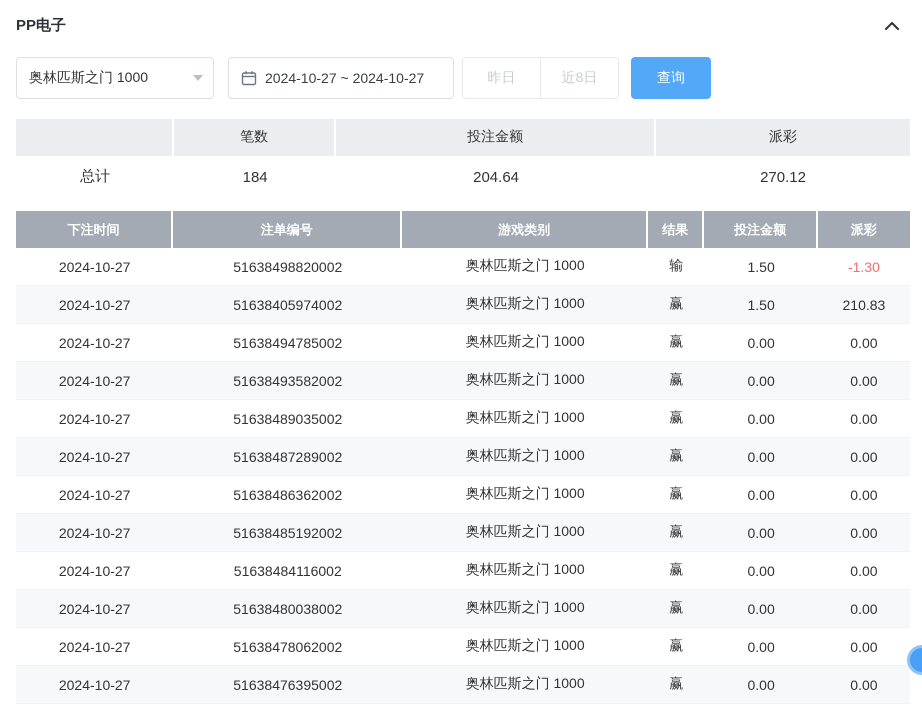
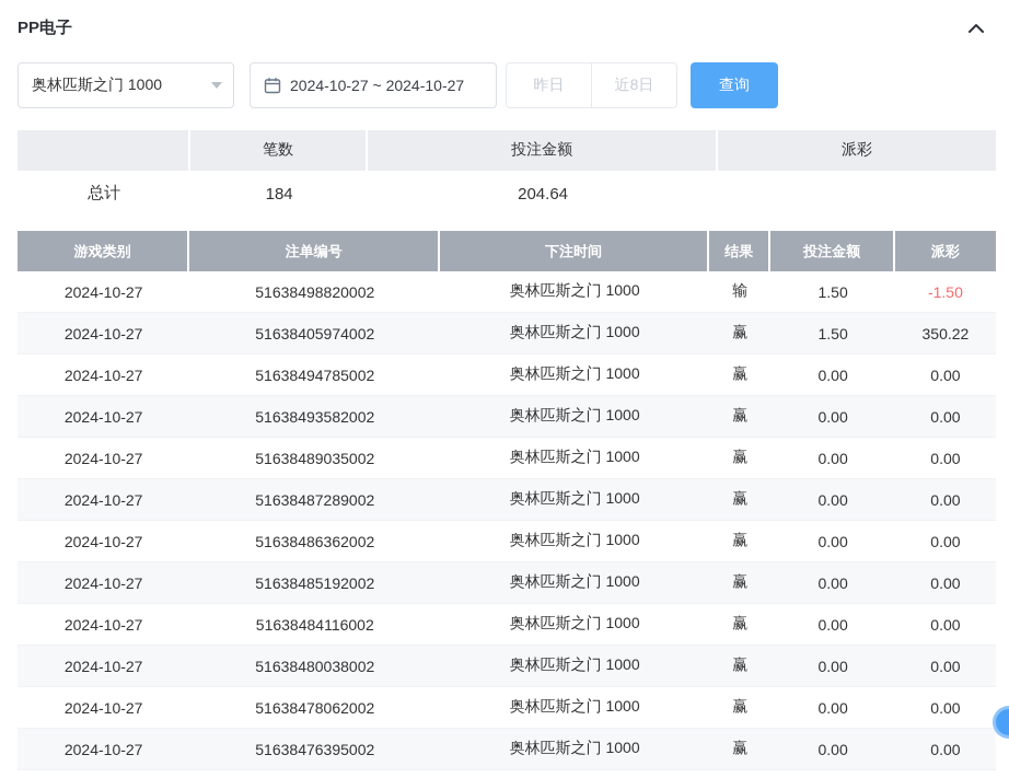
  PP电子
  奥林匹斯之门 1000
  2024-10-27 ~ 2024-10-27
  昨日
  近8日
  查询
  笔数
  投注金额
  派彩
  总计
  184
  204.64
- 270.12
- 下注时间
+ 游戏类别
  注单编号
- 游戏类别
+ 下注时间
  结果
  投注金额
  派彩
  2024-10-27
  51638498820002
  奥林匹斯之门 1000
  输
  1.50
- -1.30
+ -1.50
  2024-10-27
  51638405974002
  奥林匹斯之门 1000
  赢
  1.50
- 210.83
+ 350.22
  2024-10-27
  51638494785002
  奥林匹斯之门 1000
  赢
  0.00
  0.00
  2024-10-27
  51638493582002
  奥林匹斯之门 1000
  赢
  0.00
  0.00
  2024-10-27
  51638489035002
  奥林匹斯之门 1000
  赢
  0.00
  0.00
  2024-10-27
  51638487289002
  奥林匹斯之门 1000
  赢
  0.00
  0.00
  2024-10-27
  51638486362002
  奥林匹斯之门 1000
  赢
  0.00
  0.00
  2024-10-27
  51638485192002
  奥林匹斯之门 1000
  赢
  0.00
  0.00
  2024-10-27
  51638484116002
  奥林匹斯之门 1000
  赢
  0.00
  0.00
  2024-10-27
  51638480038002
  奥林匹斯之门 1000
  赢
  0.00
  0.00
  2024-10-27
  51638478062002
  奥林匹斯之门 1000
  赢
  0.00
  0.00
  2024-10-27
  51638476395002
  奥林匹斯之门 1000
  赢
  0.00
  0.00
